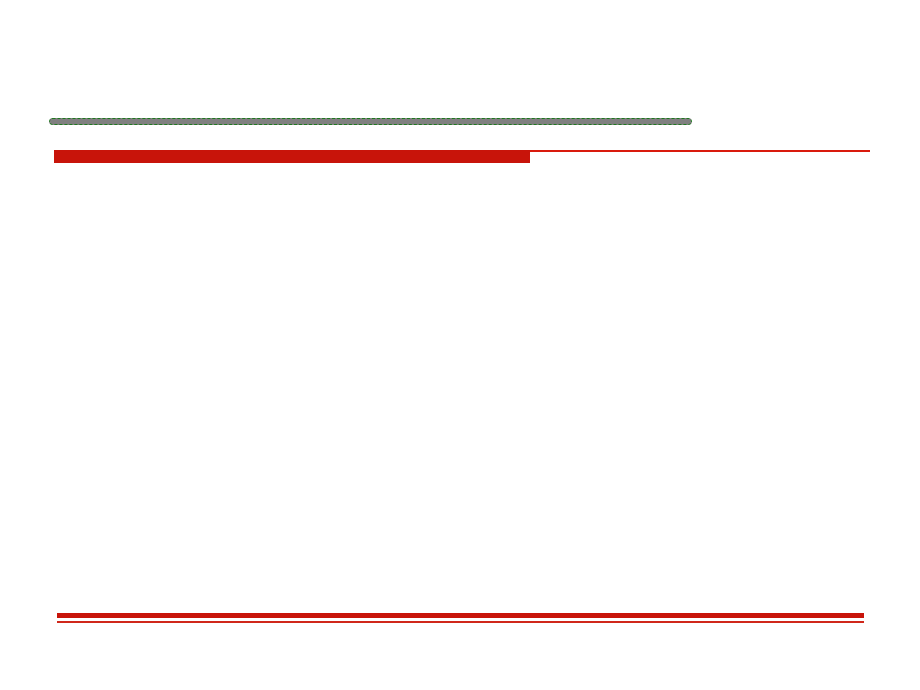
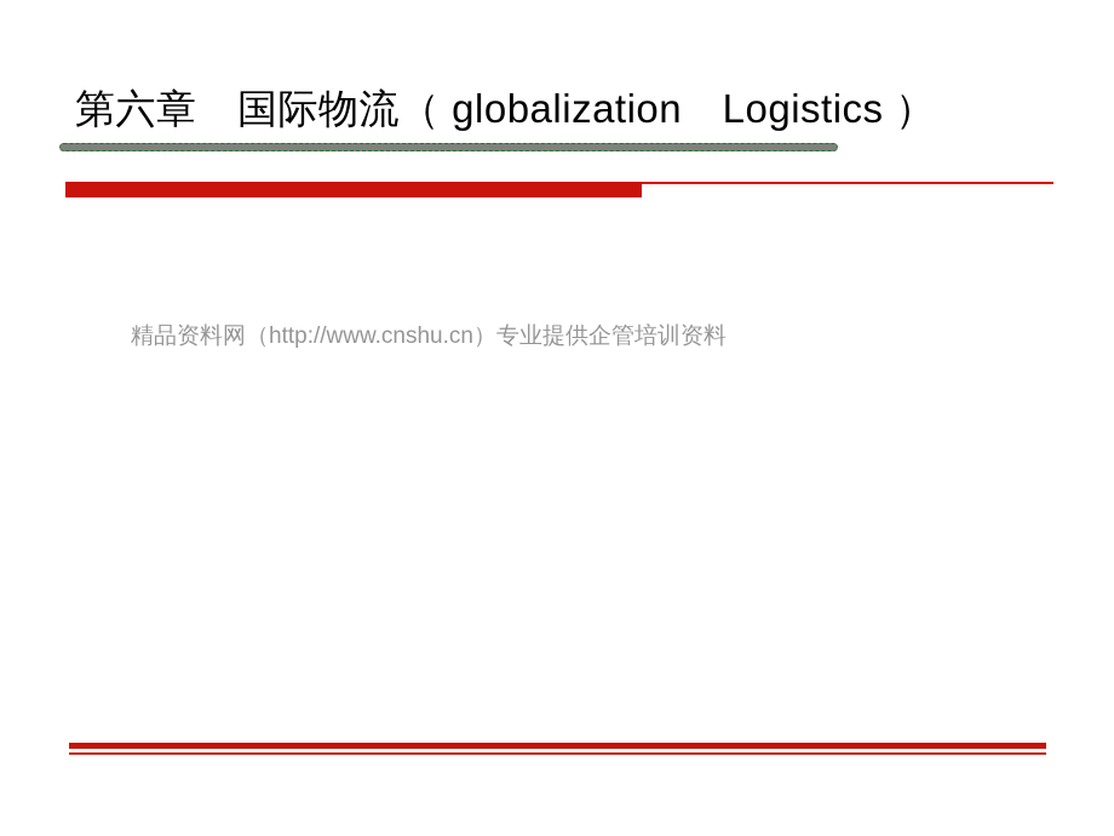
+ 第六章 国际物流（ globalization Logistics ）
+ 精品资料网（http://www.cnshu.cn）专业提供企管培训资料
